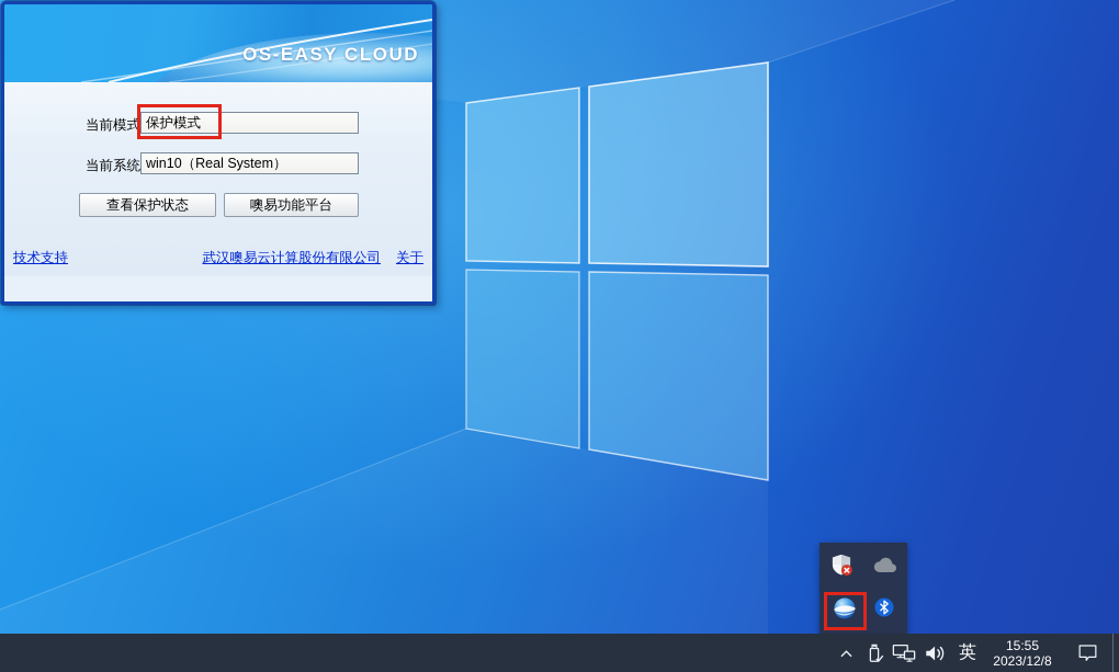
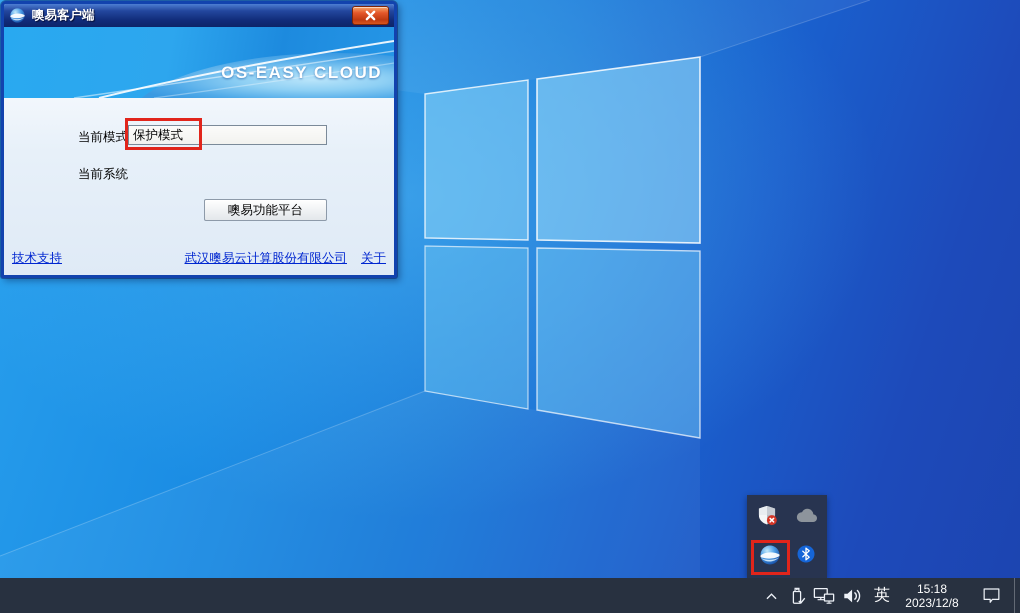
+ 噢易客户端
  OS-EASY CLOUD
  当前模式
  保护模式
  当前系统
- win10（Real System）
- 查看保护状态
  噢易功能平台
  技术支持
  武汉噢易云计算股份有限公司
  关于
  英
- 15:55
+ 15:18
  2023/12/8
